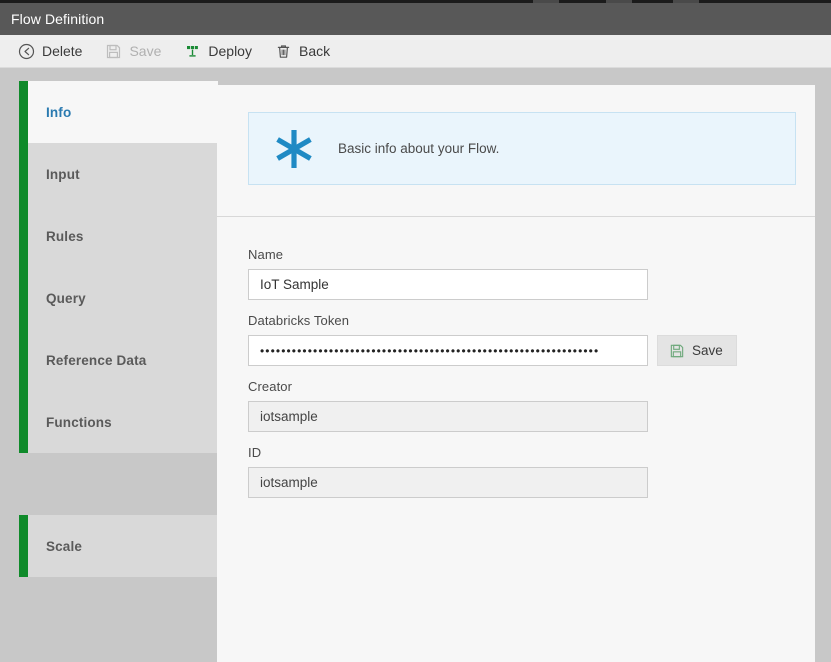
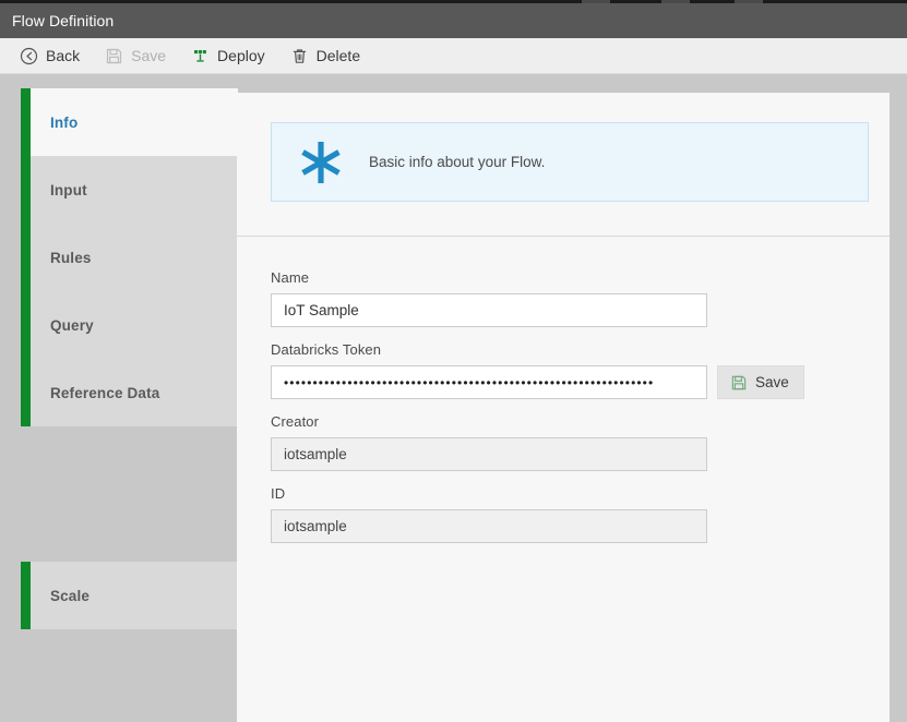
  Flow Definition
- Delete
+ Back
  Save
  Deploy
- Back
+ Delete
  Info
  Input
  Rules
  Query
  Reference Data
- Functions
  Scale
  Basic info about your Flow.
  Name
  IoT Sample
  Databricks Token
  ••••••••••••••••••••••••••••••••••••••••••••••••••••••••••••••••
  Save
  Creator
  iotsample
  ID
  iotsample
